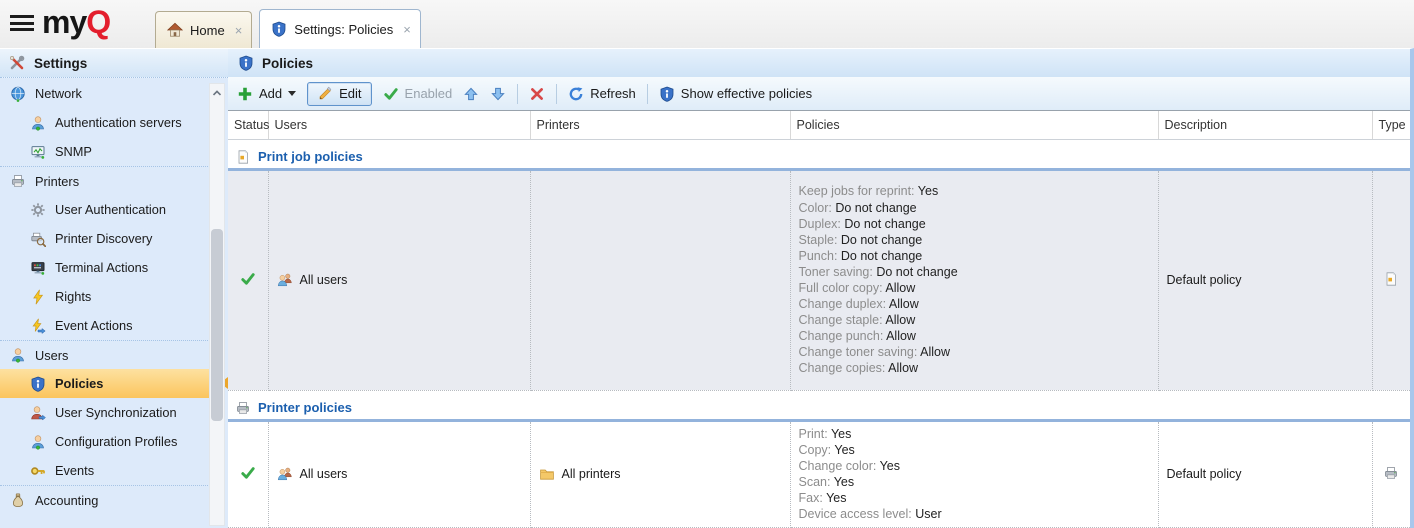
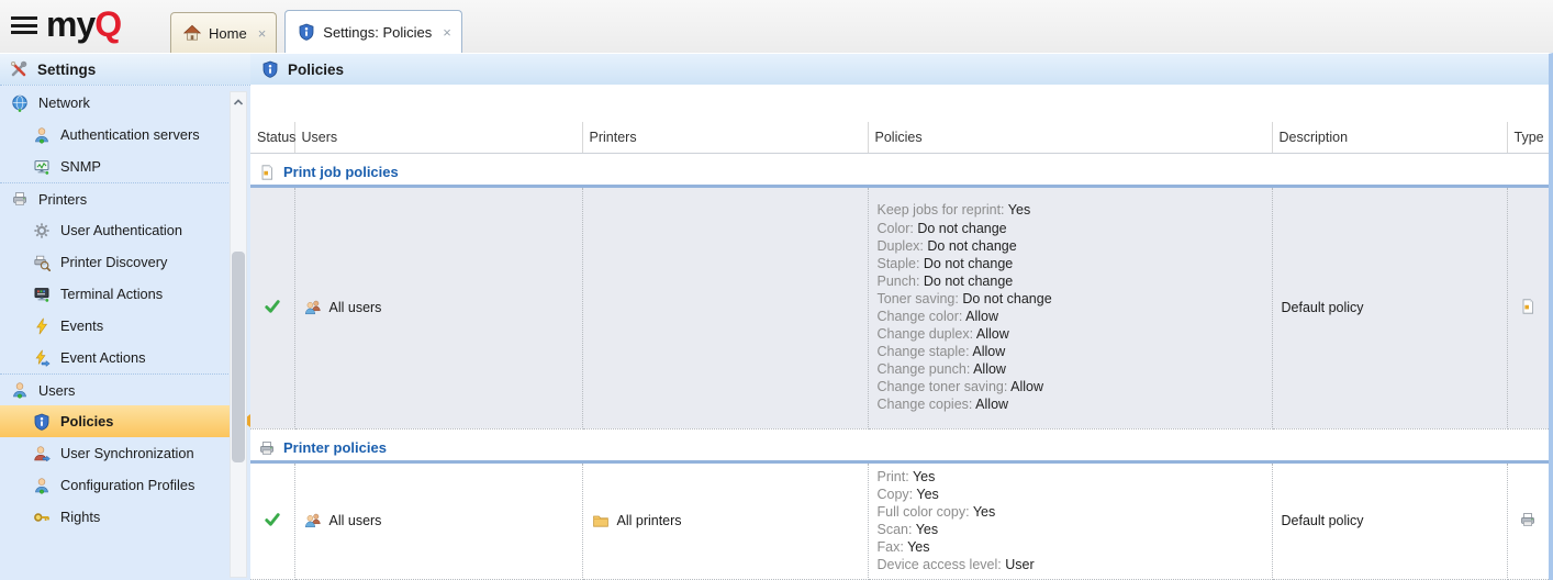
  myQ
  Home
  ×
  Settings: Policies
  ×
  Settings
  Network
  Authentication servers
  SNMP
  Printers
  User Authentication
  Printer Discovery
  Terminal Actions
- Rights
+ Events
  Event Actions
  Users
  Policies
  User Synchronization
  Configuration Profiles
- Events
+ Rights
- Accounting
  Policies
- Add
- Edit
- Enabled
- Refresh
- Show effective policies
  Status	Users	Printers	Policies	Description	Type
  Print job policies
- 	All users		Keep jobs for reprint: Yes Color: Do not change Duplex: Do not change Staple: Do not change Punch: Do not change Toner saving: Do not change Full color copy: Allow Change duplex: Allow Change staple: Allow Change punch: Allow Change toner saving: Allow Change copies: Allow	Default policy
+ 	All users		Keep jobs for reprint: Yes Color: Do not change Duplex: Do not change Staple: Do not change Punch: Do not change Toner saving: Do not change Change color: Allow Change duplex: Allow Change staple: Allow Change punch: Allow Change toner saving: Allow Change copies: Allow	Default policy
  Printer policies
- 	All users	All printers	Print: Yes Copy: Yes Change color: Yes Scan: Yes Fax: Yes Device access level: User	Default policy
+ 	All users	All printers	Print: Yes Copy: Yes Full color copy: Yes Scan: Yes Fax: Yes Device access level: User	Default policy
